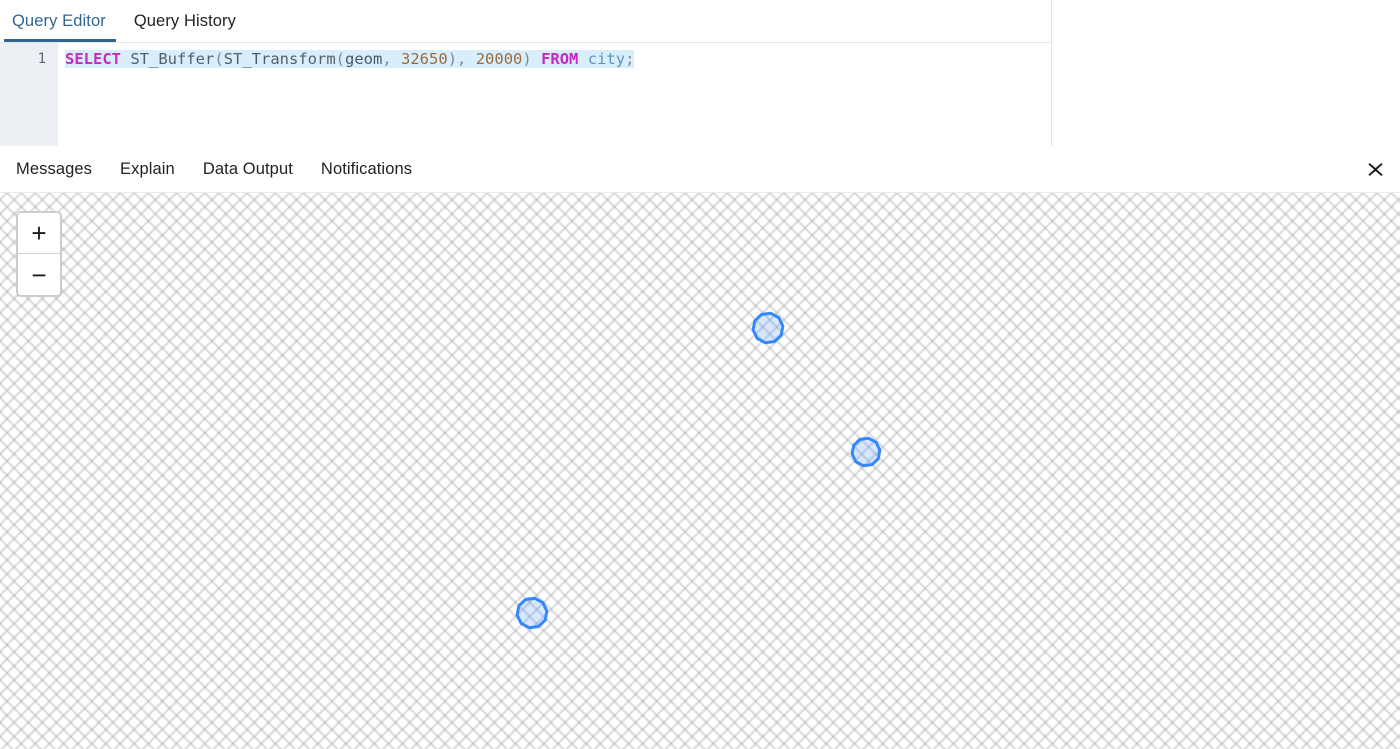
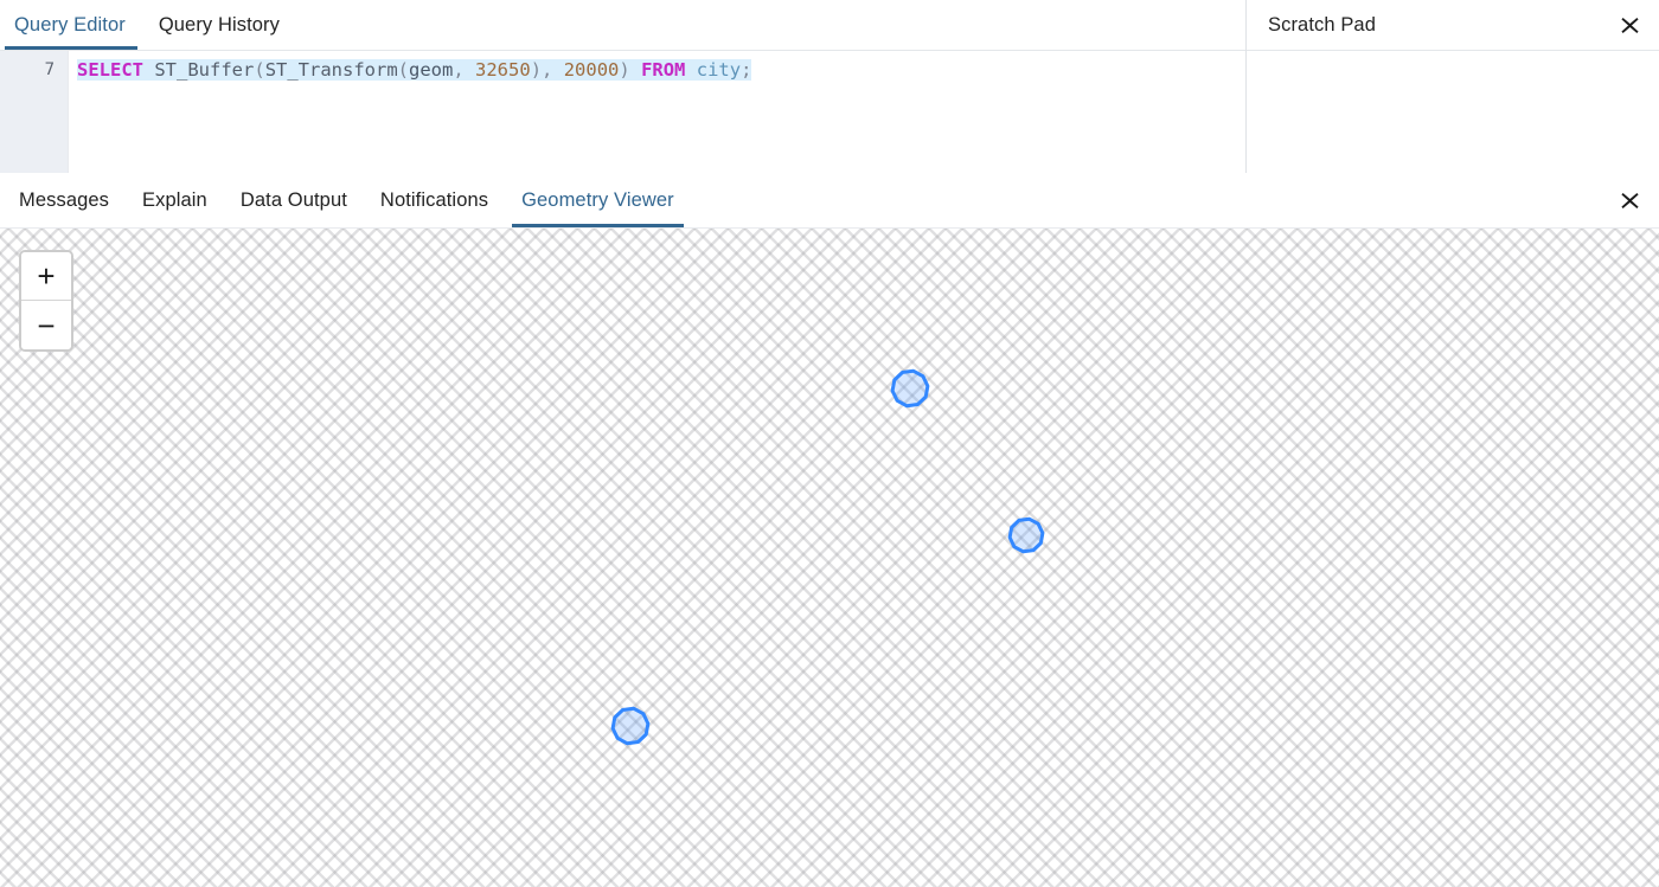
  Query Editor
  Query History
- 1
+ 7
  SELECT ST_Buffer(ST_Transform(geom, 32650), 20000) FROM city;
+ Scratch Pad
  Messages
  Explain
  Data Output
  Notifications
+ Geometry Viewer
  +
  −
